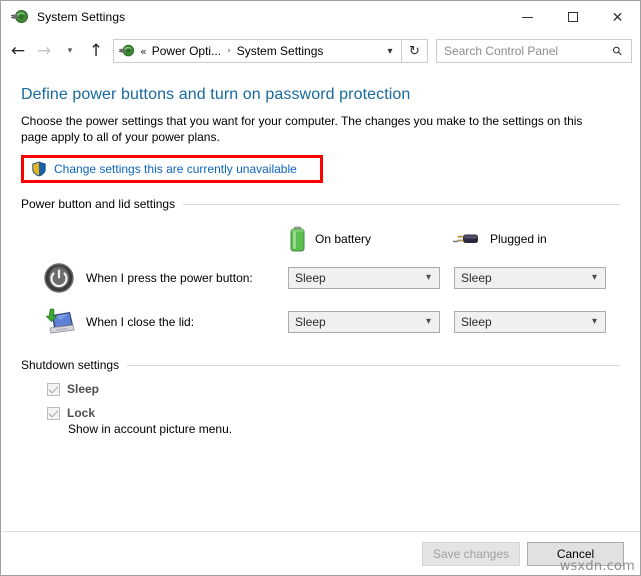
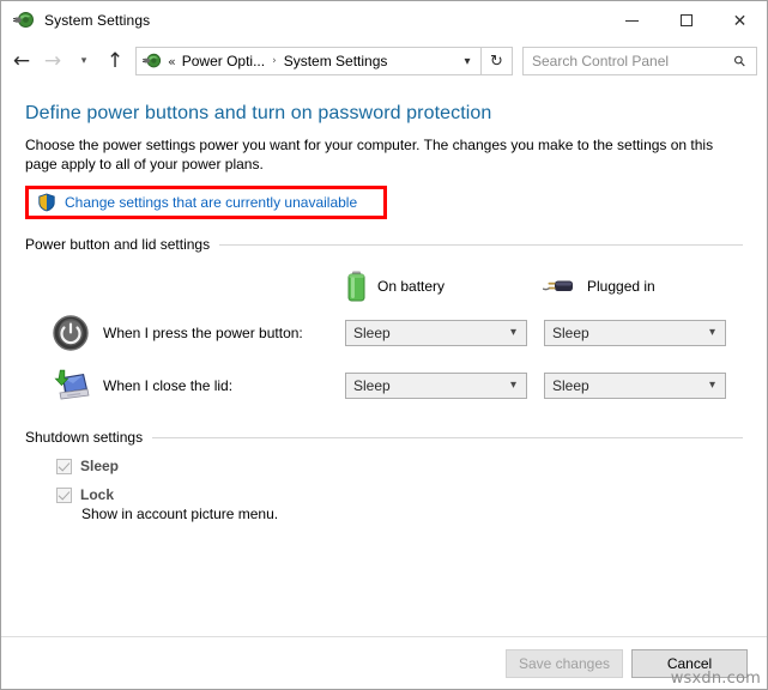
  System Settings
  ✕
  ←
  →
  ▾
  ↑
  «
  Power Opti...
  ›
  System Settings
  ▾
  ↻
  Search Control Panel
  Define power buttons and turn on password protection
- Choose the power settings that you want for your computer. The changes you make to the settings on this page apply to all of your power plans.
+ Choose the power settings power you want for your computer. The changes you make to the settings on this page apply to all of your power plans.
- Change settings this are currently unavailable
+ Change settings that are currently unavailable
  Power button and lid settings
  On battery
  Plugged in
  When I press the power button:
  Sleep
  ▾
  Sleep
  ▾
  When I close the lid:
  Sleep
  ▾
  Sleep
  ▾
  Shutdown settings
  Sleep
  Lock
  Show in account picture menu.
  Save changes
  Cancel
  wsxdn.com
